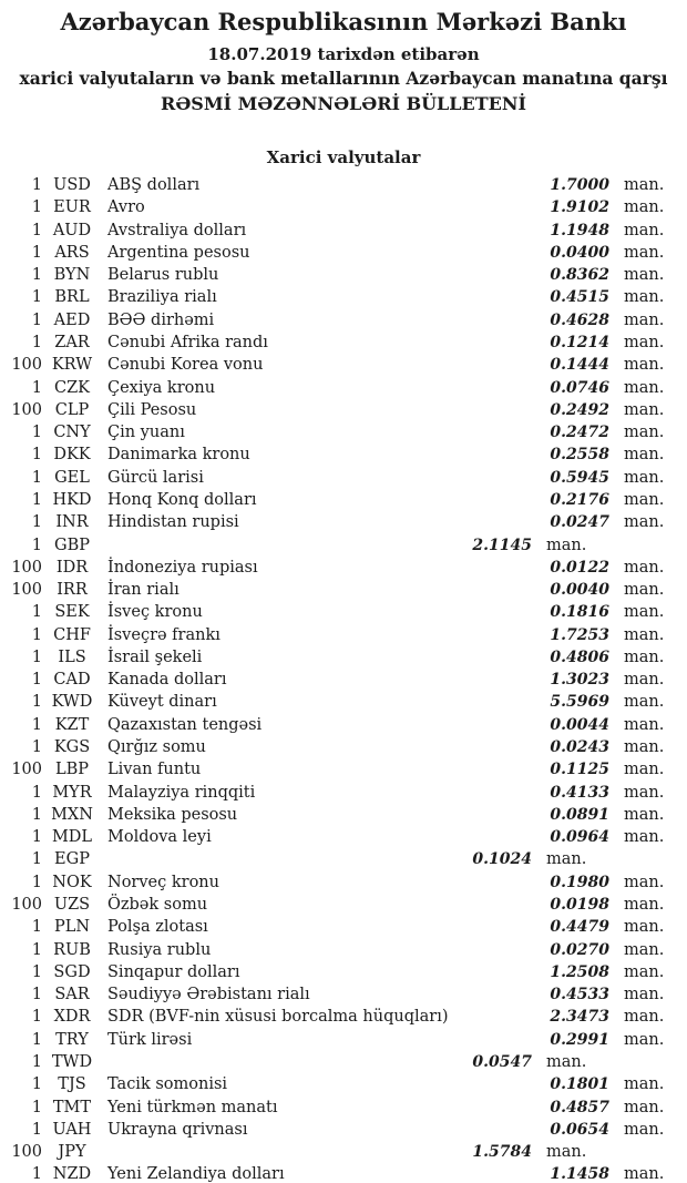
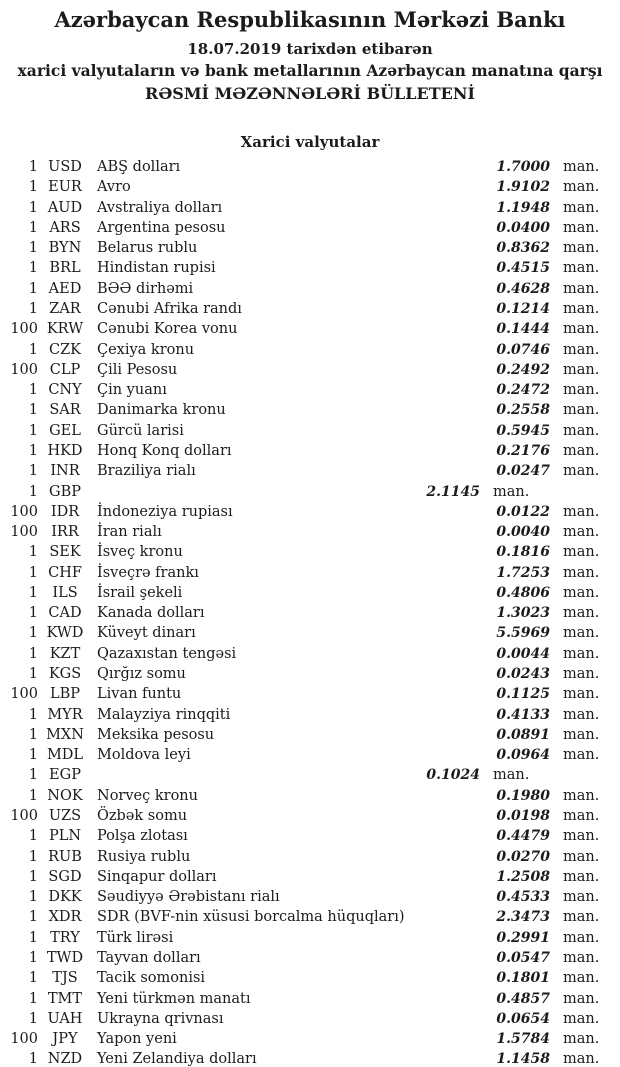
  Azərbaycan Respublikasının Mərkəzi Bankı
  18.07.2019 tarixdən etibarən
  xarici valyutaların və bank metallarının Azərbaycan manatına qarşı
  RƏSMİ MƏZƏNNƏLƏRİ BÜLLETENİ
  Xarici valyutalar
  1
  USD
  ABŞ dolları
  1.7000
  man.
  1
  EUR
  Avro
  1.9102
  man.
  1
  AUD
  Avstraliya dolları
  1.1948
  man.
  1
  ARS
  Argentina pesosu
  0.0400
  man.
  1
  BYN
  Belarus rublu
  0.8362
  man.
  1
  BRL
- Braziliya rialı
+ Hindistan rupisi
  0.4515
  man.
  1
  AED
  BƏƏ dirhəmi
  0.4628
  man.
  1
  ZAR
  Cənubi Afrika randı
  0.1214
  man.
  100
  KRW
  Cənubi Korea vonu
  0.1444
  man.
  1
  CZK
  Çexiya kronu
  0.0746
  man.
  100
  CLP
  Çili Pesosu
  0.2492
  man.
  1
  CNY
  Çin yuanı
  0.2472
  man.
  1
- DKK
+ SAR
  Danimarka kronu
  0.2558
  man.
  1
  GEL
  Gürcü larisi
  0.5945
  man.
  1
  HKD
  Honq Konq dolları
  0.2176
  man.
  1
  INR
- Hindistan rupisi
+ Braziliya rialı
  0.0247
  man.
  1
  GBP
  2.1145
  man.
  100
  IDR
  İndoneziya rupiası
  0.0122
  man.
  100
  IRR
  İran rialı
  0.0040
  man.
  1
  SEK
  İsveç kronu
  0.1816
  man.
  1
  CHF
  İsveçrə frankı
  1.7253
  man.
  1
  ILS
  İsrail şekeli
  0.4806
  man.
  1
  CAD
  Kanada dolları
  1.3023
  man.
  1
  KWD
  Küveyt dinarı
  5.5969
  man.
  1
  KZT
  Qazaxıstan tengəsi
  0.0044
  man.
  1
  KGS
  Qırğız somu
  0.0243
  man.
  100
  LBP
  Livan funtu
  0.1125
  man.
  1
  MYR
  Malayziya rinqqiti
  0.4133
  man.
  1
  MXN
  Meksika pesosu
  0.0891
  man.
  1
  MDL
  Moldova leyi
  0.0964
  man.
  1
  EGP
  0.1024
  man.
  1
  NOK
  Norveç kronu
  0.1980
  man.
  100
  UZS
  Özbək somu
  0.0198
  man.
  1
  PLN
  Polşa zlotası
  0.4479
  man.
  1
  RUB
  Rusiya rublu
  0.0270
  man.
  1
  SGD
  Sinqapur dolları
  1.2508
  man.
  1
- SAR
+ DKK
  Səudiyyə Ərəbistanı rialı
  0.4533
  man.
  1
  XDR
  SDR (BVF-nin xüsusi borcalma hüquqları)
  2.3473
  man.
  1
  TRY
  Türk lirəsi
  0.2991
  man.
  1
  TWD
+ Tayvan dolları
  0.0547
  man.
  1
  TJS
  Tacik somonisi
  0.1801
  man.
  1
  TMT
  Yeni türkmən manatı
  0.4857
  man.
  1
  UAH
  Ukrayna qrivnası
  0.0654
  man.
  100
  JPY
+ Yapon yeni
  1.5784
  man.
  1
  NZD
  Yeni Zelandiya dolları
  1.1458
  man.
